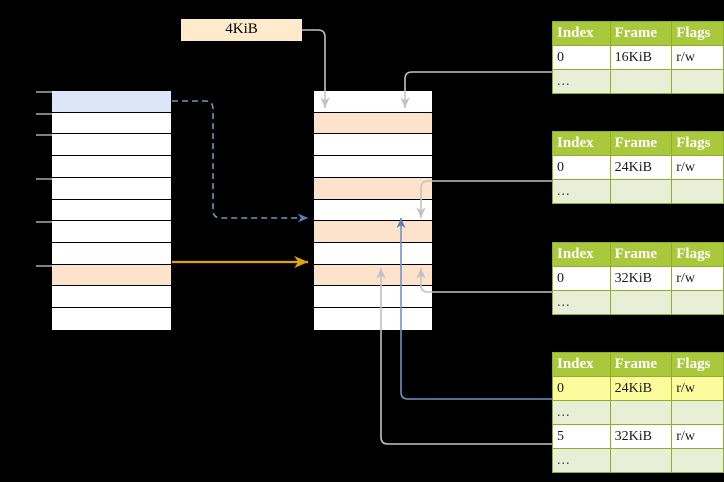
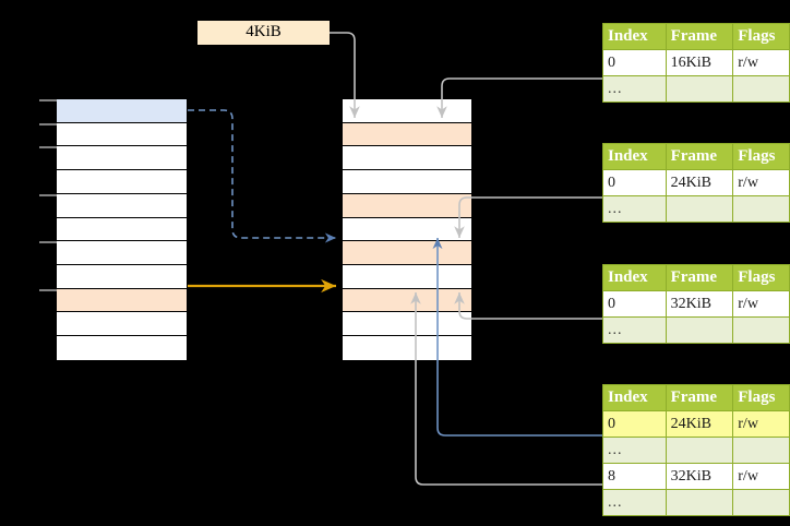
  4KiB
  Index	Frame	Flags
  0	16KiB	r/w
  ...
  Index	Frame	Flags
  0	24KiB	r/w
  ...
  Index	Frame	Flags
  0	32KiB	r/w
  ...
  Index	Frame	Flags
  0	24KiB	r/w
  ...
- 5	32KiB	r/w
+ 8	32KiB	r/w
  ...
